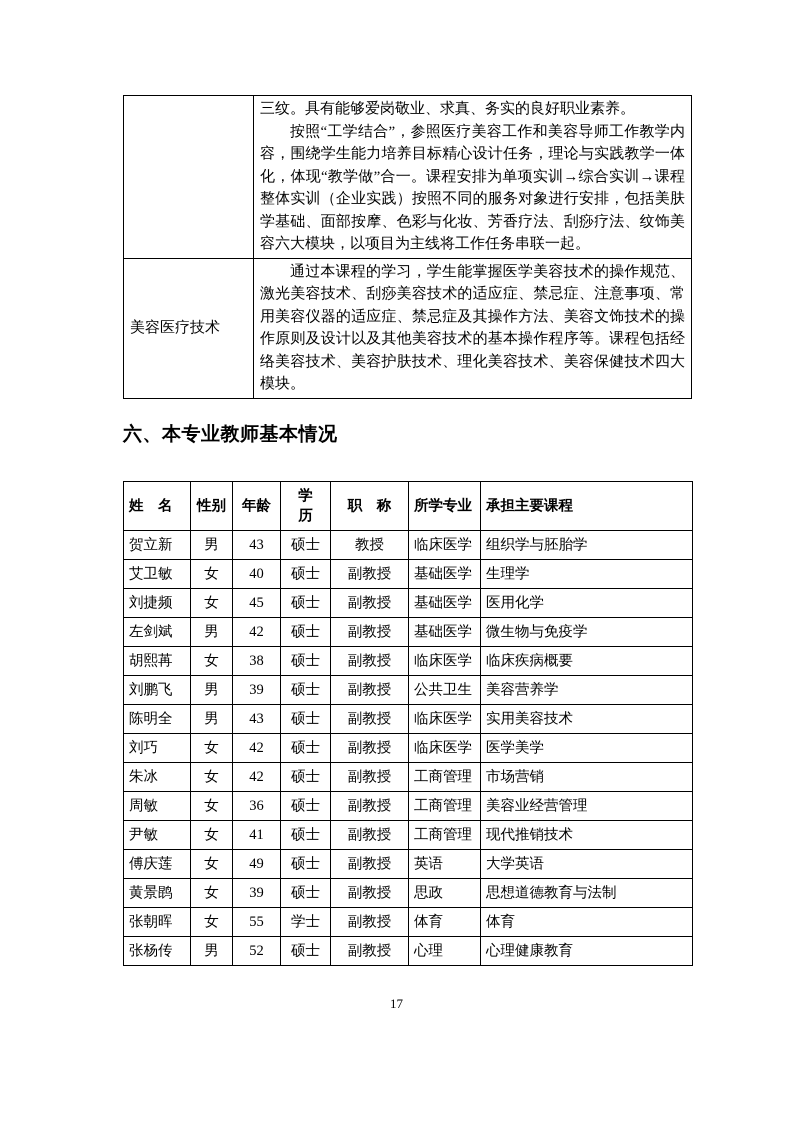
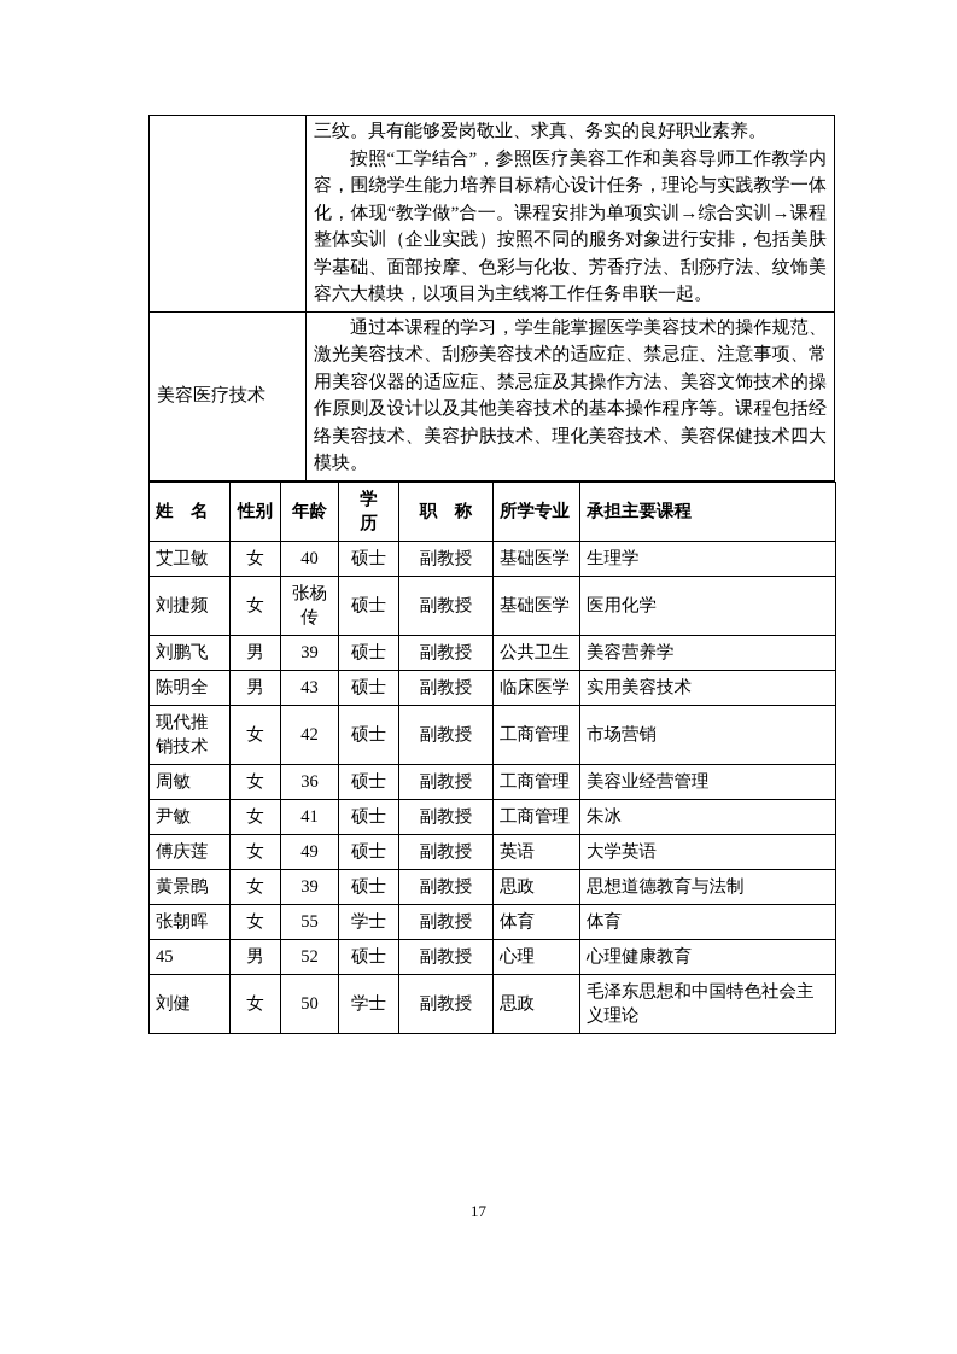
  	三纹。具有能够爱岗敬业、求真、务实的良好职业素养。 按照“工学结合”，参照医疗美容工作和美容导师工作教学内容，围绕学生能力培养目标精心设计任务，理论与实践教学一体化，体现“教学做”合一。课程安排为单项实训→综合实训→课程整体实训（企业实践）按照不同的服务对象进行安排，包括美肤学基础、面部按摩、色彩与化妆、芳香疗法、刮痧疗法、纹饰美容六大模块，以项目为主线将工作任务串联一起。
  美容医疗技术	通过本课程的学习，学生能掌握医学美容技术的操作规范、激光美容技术、刮痧美容技术的适应症、禁忌症、注意事项、常用美容仪器的适应症、禁忌症及其操作方法、美容文饰技术的操作原则及设计以及其他美容技术的基本操作程序等。课程包括经络美容技术、美容护肤技术、理化美容技术、美容保健技术四大模块。
- 六、本专业教师基本情况
  姓 名	性别	年龄	学 历	职 称	所学专业	承担主要课程
- 贺立新	男	43	硕士	教授	临床医学	组织学与胚胎学
  艾卫敏	女	40	硕士	副教授	基础医学	生理学
- 刘捷频	女	45	硕士	副教授	基础医学	医用化学
+ 刘捷频	女	张杨传	硕士	副教授	基础医学	医用化学
- 左剑斌	男	42	硕士	副教授	基础医学	微生物与免疫学
- 胡熙苒	女	38	硕士	副教授	临床医学	临床疾病概要
  刘鹏飞	男	39	硕士	副教授	公共卫生	美容营养学
  陈明全	男	43	硕士	副教授	临床医学	实用美容技术
- 刘巧	女	42	硕士	副教授	临床医学	医学美学
- 朱冰	女	42	硕士	副教授	工商管理	市场营销
+ 现代推销技术	女	42	硕士	副教授	工商管理	市场营销
  周敏	女	36	硕士	副教授	工商管理	美容业经营管理
- 尹敏	女	41	硕士	副教授	工商管理	现代推销技术
+ 尹敏	女	41	硕士	副教授	工商管理	朱冰
  傅庆莲	女	49	硕士	副教授	英语	大学英语
  黄景鹍	女	39	硕士	副教授	思政	思想道德教育与法制
  张朝晖	女	55	学士	副教授	体育	体育
- 张杨传	男	52	硕士	副教授	心理	心理健康教育
+ 45	男	52	硕士	副教授	心理	心理健康教育
+ 刘健	女	50	学士	副教授	思政	毛泽东思想和中国特色社会主义理论
  17
